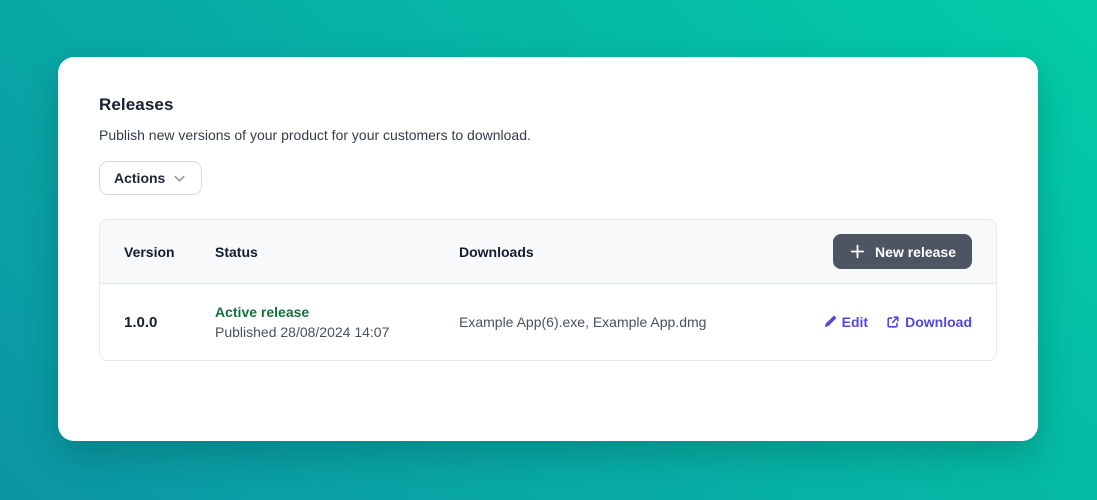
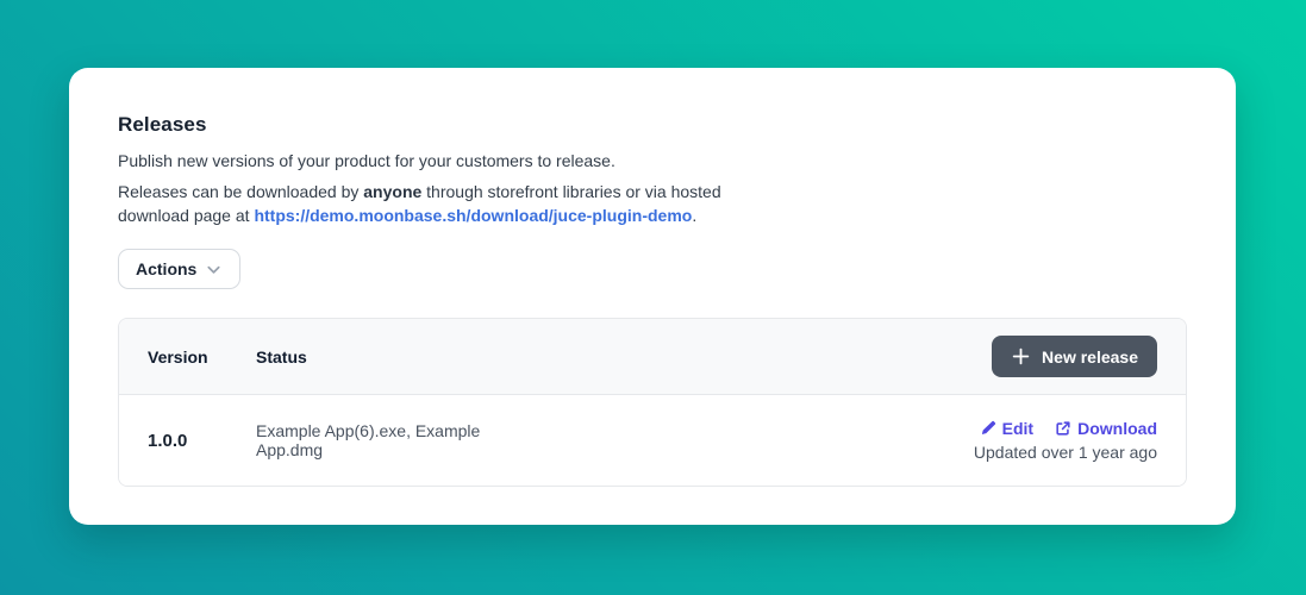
  Releases
- Publish new versions of your product for your customers to download.
+ Publish new versions of your product for your customers to release.
+ Releases can be downloaded by anyone through storefront libraries or via hosted
+ download page at https://demo.moonbase.sh/download/juce-plugin-demo.
  Actions
  Version
  Status
- Downloads
  New release
  1.0.0
- Active release
- Published 28/08/2024 14:07
  Example App(6).exe, Example App.dmg
  Edit
  Download
+ Updated over 1 year ago
